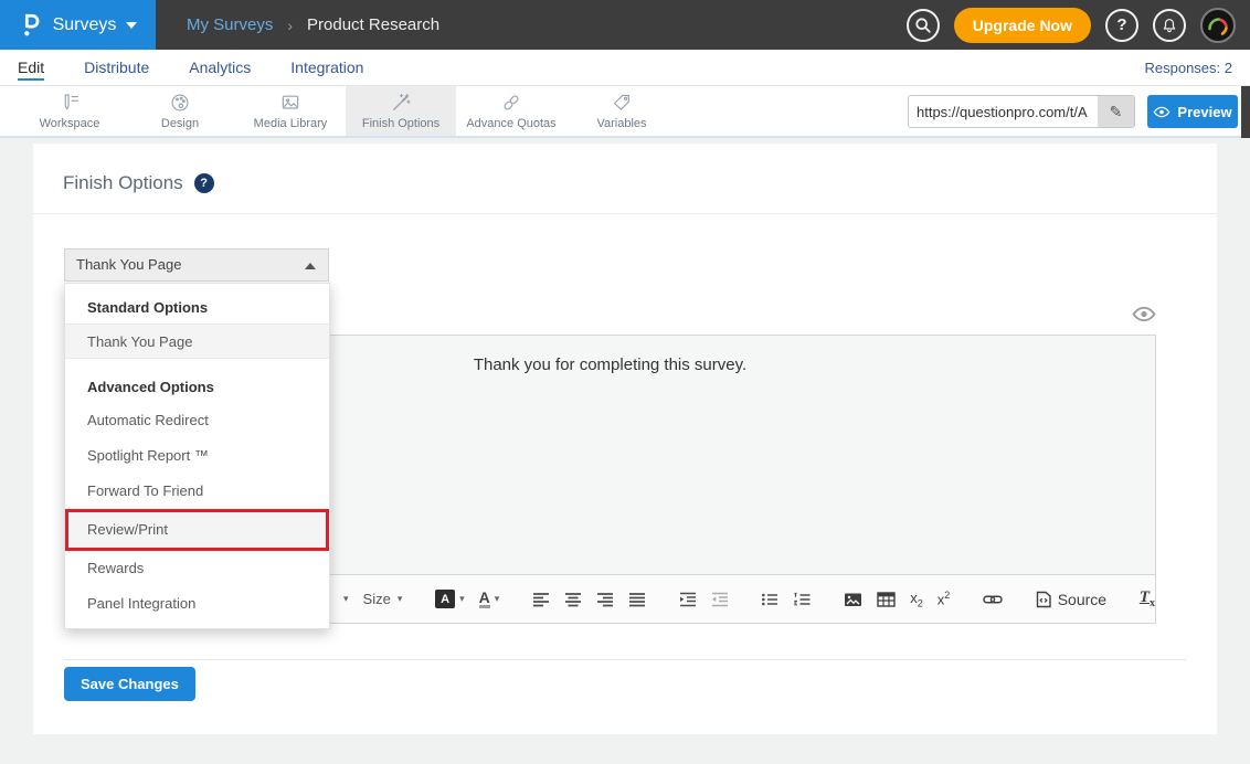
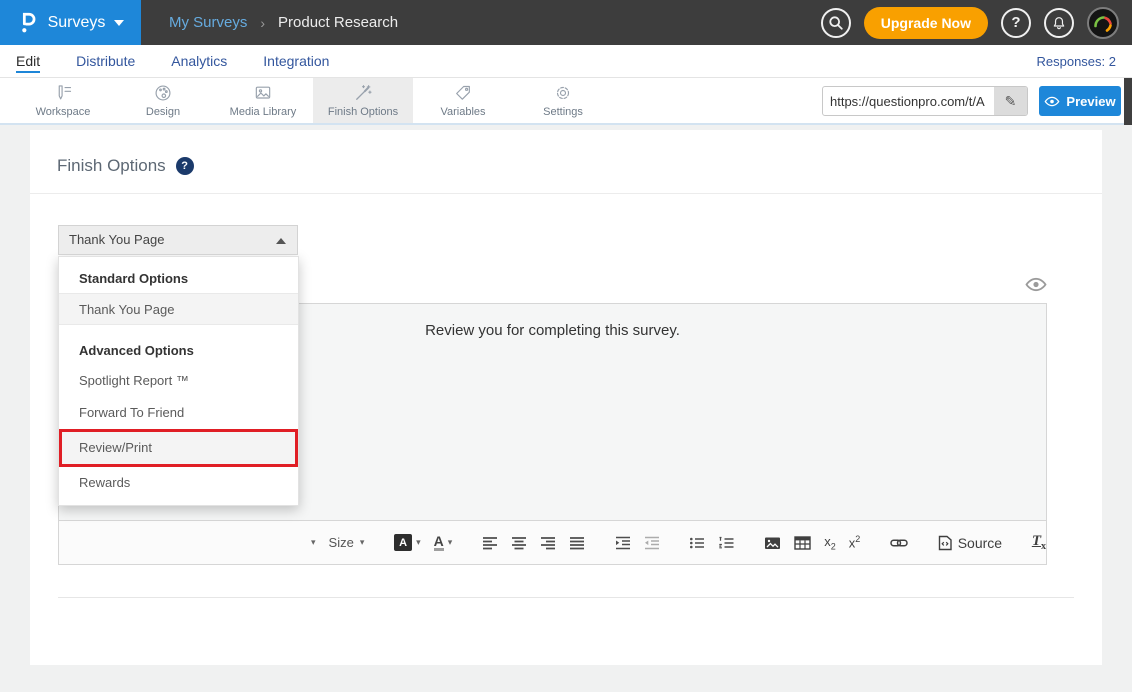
  Surveys
  My Surveys
  ›
  Product Research
  Upgrade Now
  ?
  Edit
  Distribute
  Analytics
  Integration
  Responses: 2
  Workspace
  Design
  Media Library
  Finish Options
- Advance Quotas
  Variables
+ Settings
  https://questionpro.com/t/A
  ✎
  Preview
  Finish Options
  ?
- Thank you for completing this survey.
+ Review you for completing this survey.
  ▾
  Size
  ▾
  A
  ▾
  A
  ▾
  x2
  x2
  Source
  Tx
  Thank You Page
  Standard Options
  Thank You Page
  Advanced Options
- Automatic Redirect
  Spotlight Report ™
  Forward To Friend
  Review/Print
  Rewards
- Panel Integration
- Save Changes
